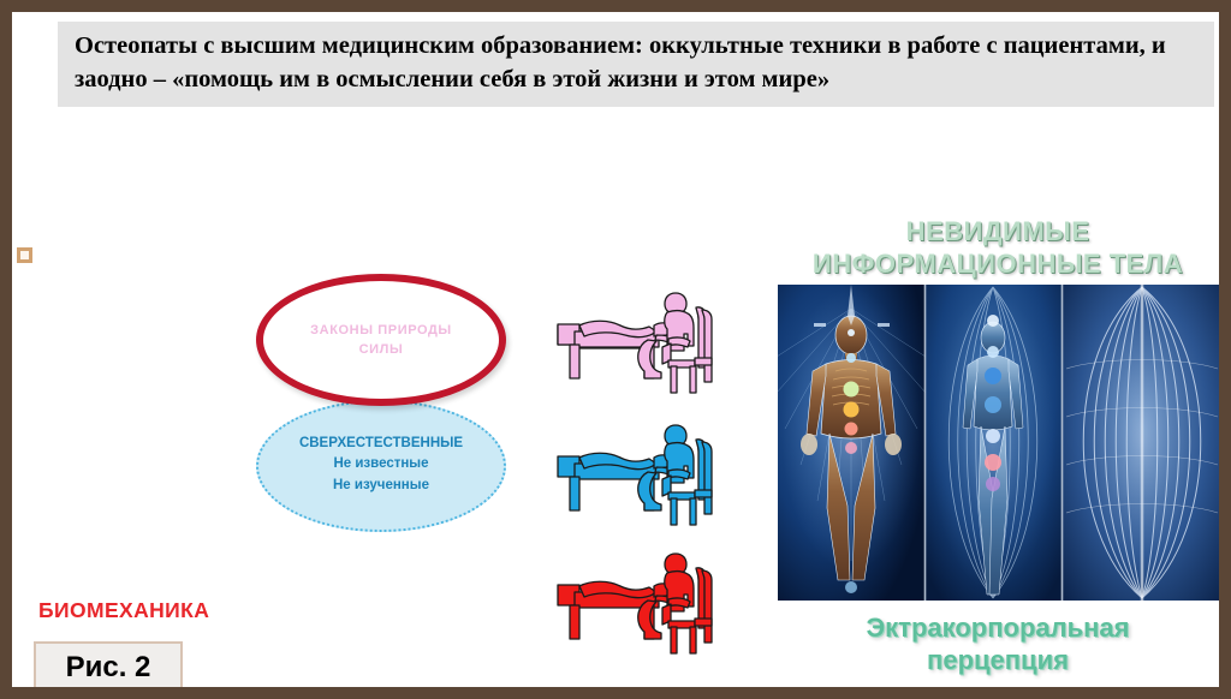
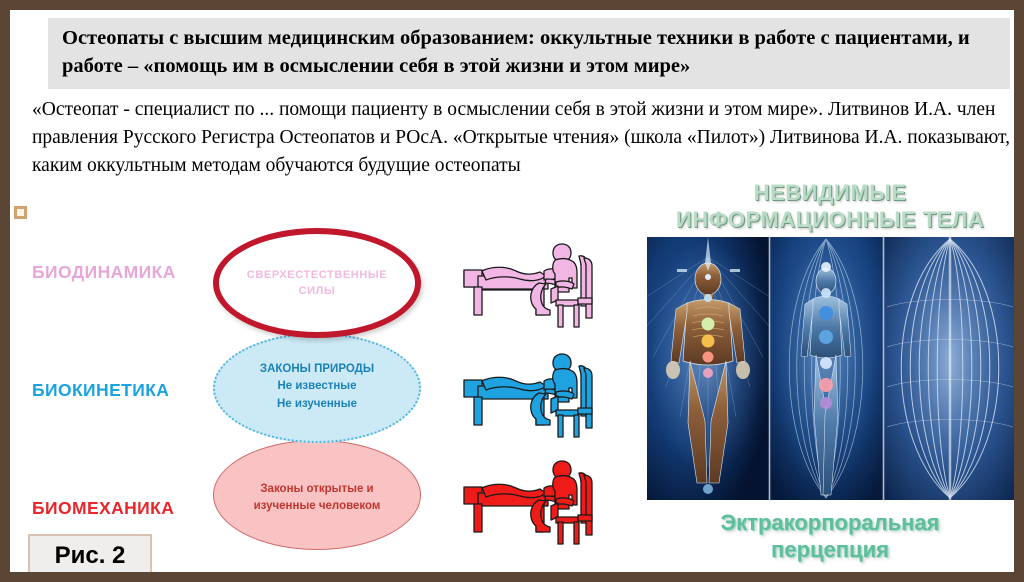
- Остеопаты с высшим медицинским образованием: оккультные техники в работе с пациентами, и заодно – «помощь им в осмыслении себя в этой жизни и этом мире»
+ Остеопаты с высшим медицинским образованием: оккультные техники в работе с пациентами, и работе – «помощь им в осмыслении себя в этой жизни и этом мире»
+ «Остеопат - специалист по ... помощи пациенту в осмыслении себя в этой жизни и этом мире». Литвинов И.А. член правления Русского Регистра Остеопатов и РОсА. «Открытые чтения» (школа «Пилот») Литвинова И.А. показывают, каким оккультным методам обучаются будущие остеопаты
+ БИОДИНАМИКА
+ БИОКИНЕТИКА
  БИОМЕХАНИКА
- ЗАКОНЫ ПРИРОДЫ
+ СВЕРХЕСТЕСТВЕННЫЕ
  СИЛЫ
- СВЕРХЕСТЕСТВЕННЫЕ
+ ЗАКОНЫ ПРИРОДЫ
  Не известные
  Не изученные
+ Законы открытые и
+ изученные человеком
  НЕВИДИМЫЕ
  ИНФОРМАЦИОННЫЕ ТЕЛА
  Эктракорпоральная
  перцепция
  Рис. 2
